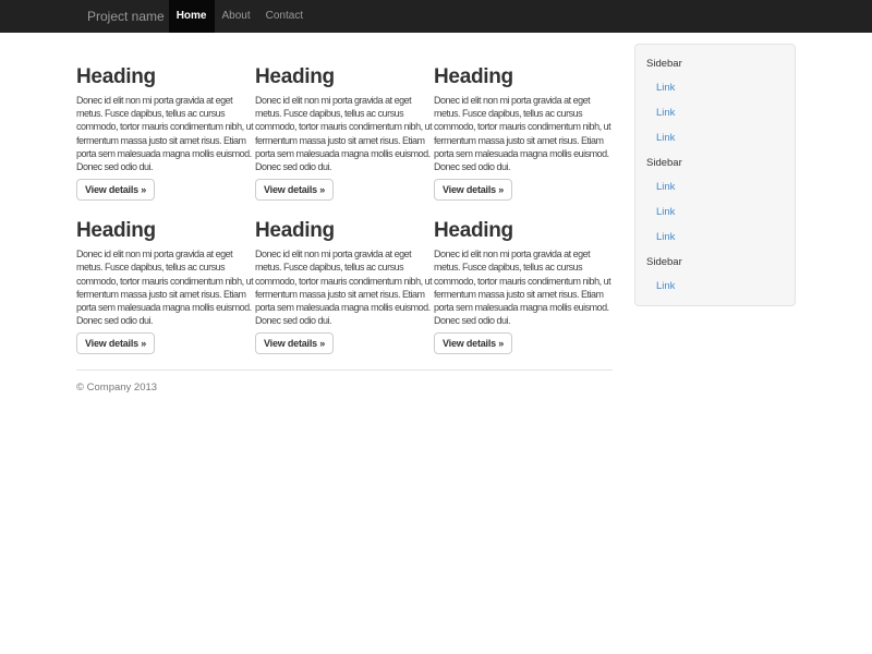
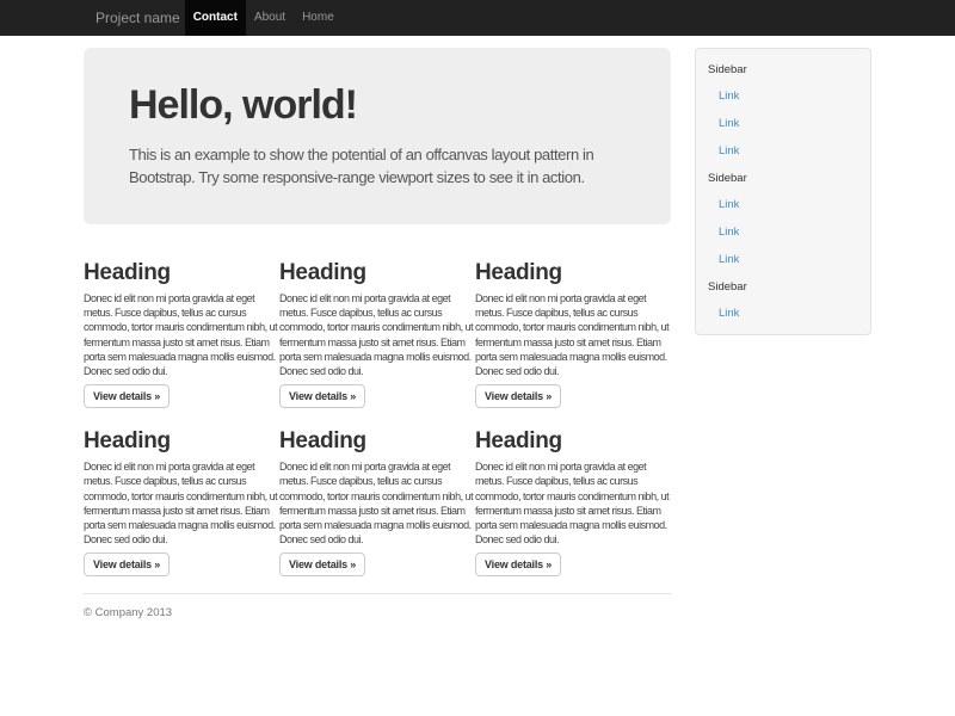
  Project name
- Home
+ Contact
  About
- Contact
+ Home
+ Hello, world!
+ This is an example to show the potential of an offcanvas layout pattern in Bootstrap. Try some responsive-range viewport sizes to see it in action.
  Heading
  Donec id elit non mi porta gravida at eget metus. Fusce dapibus, tellus ac cursus commodo, tortor mauris condimentum nibh, ut fermentum massa justo sit amet risus. Etiam porta sem malesuada magna mollis euismod. Donec sed odio dui.
  View details »
  Heading
  Donec id elit non mi porta gravida at eget metus. Fusce dapibus, tellus ac cursus commodo, tortor mauris condimentum nibh, ut fermentum massa justo sit amet risus. Etiam porta sem malesuada magna mollis euismod. Donec sed odio dui.
  View details »
  Heading
  Donec id elit non mi porta gravida at eget metus. Fusce dapibus, tellus ac cursus commodo, tortor mauris condimentum nibh, ut fermentum massa justo sit amet risus. Etiam porta sem malesuada magna mollis euismod. Donec sed odio dui.
  View details »
  Heading
  Donec id elit non mi porta gravida at eget metus. Fusce dapibus, tellus ac cursus commodo, tortor mauris condimentum nibh, ut fermentum massa justo sit amet risus. Etiam porta sem malesuada magna mollis euismod. Donec sed odio dui.
  View details »
  Heading
  Donec id elit non mi porta gravida at eget metus. Fusce dapibus, tellus ac cursus commodo, tortor mauris condimentum nibh, ut fermentum massa justo sit amet risus. Etiam porta sem malesuada magna mollis euismod. Donec sed odio dui.
  View details »
  Heading
  Donec id elit non mi porta gravida at eget metus. Fusce dapibus, tellus ac cursus commodo, tortor mauris condimentum nibh, ut fermentum massa justo sit amet risus. Etiam porta sem malesuada magna mollis euismod. Donec sed odio dui.
  View details »
  © Company 2013
  Sidebar
  Link
  Link
  Link
  Sidebar
  Link
  Link
  Link
  Sidebar
  Link
